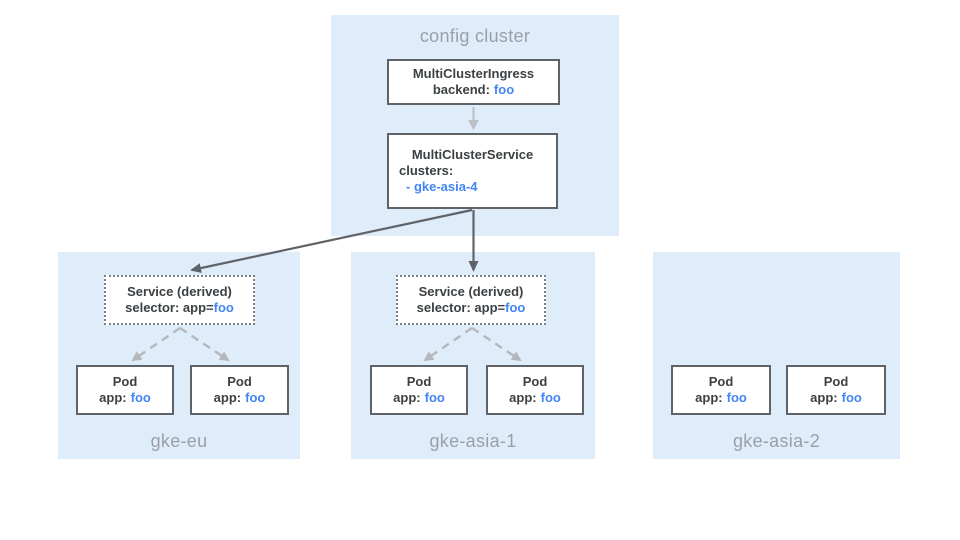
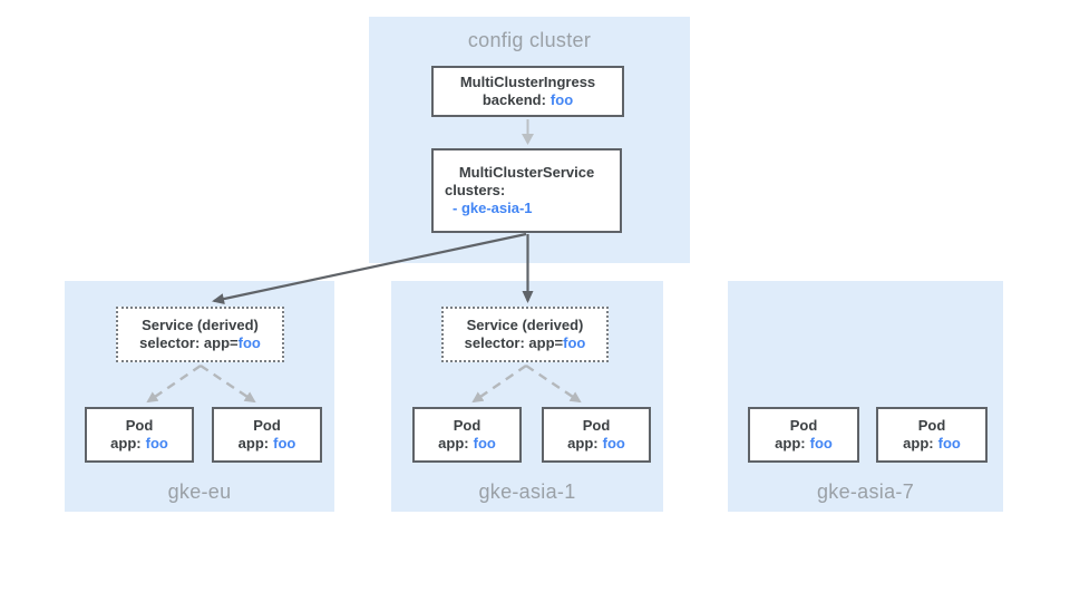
  config cluster
  gke-eu
  gke-asia-1
- gke-asia-2
+ gke-asia-7
  MultiClusterIngress
  backend: foo
  MultiClusterService
  clusters:
- - gke-asia-4
+ - gke-asia-1
  Service (derived)
  selector: app=foo
  Service (derived)
  selector: app=foo
  Pod
  app: foo
  Pod
  app: foo
  Pod
  app: foo
  Pod
  app: foo
  Pod
  app: foo
  Pod
  app: foo
